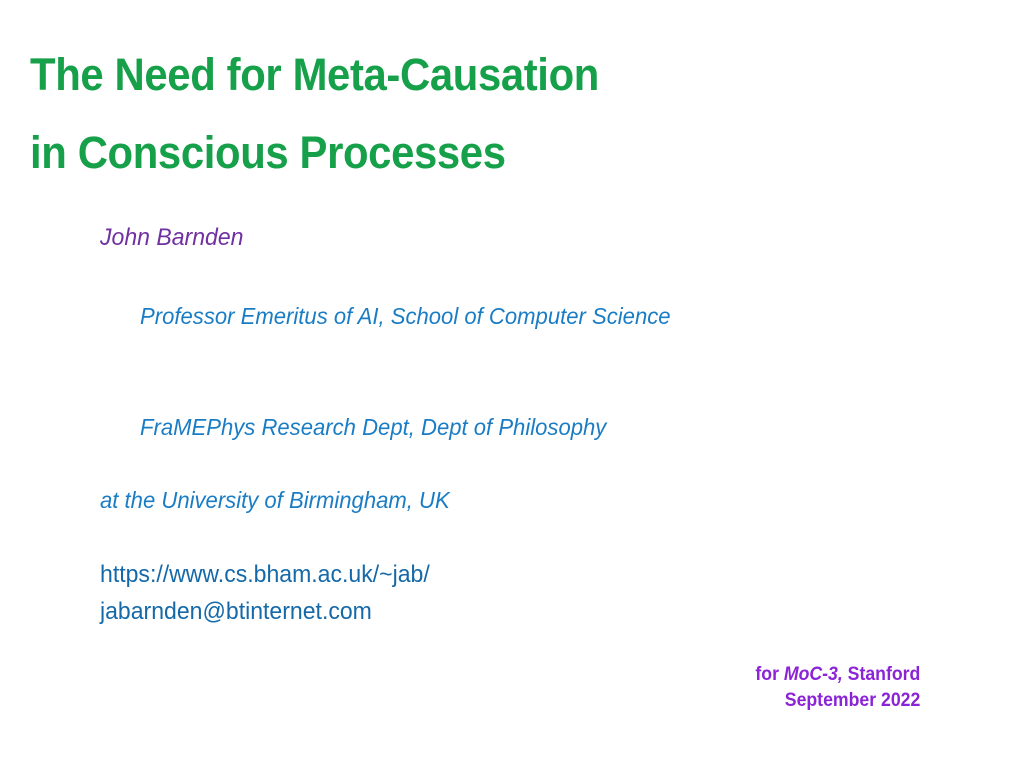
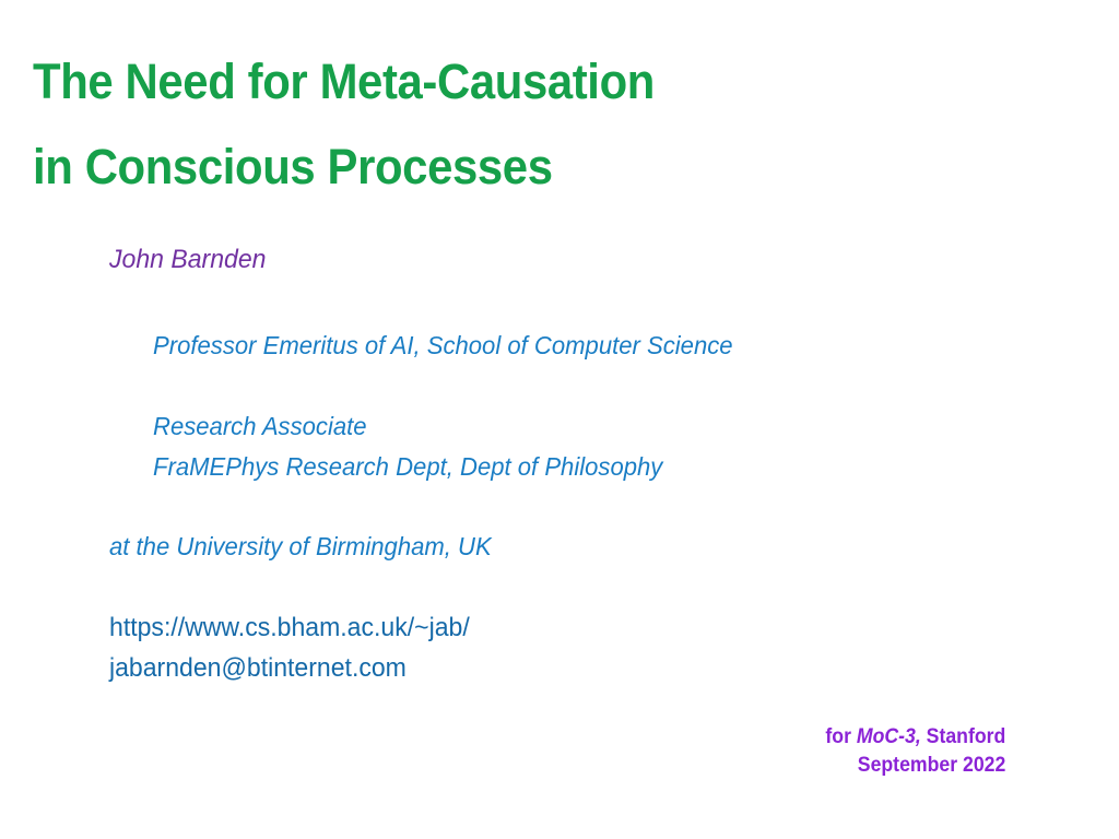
  The Need for Meta-Causation
  in Conscious Processes
  John Barnden
  Professor Emeritus of AI, School of Computer Science
+ Research Associate
  FraMEPhys Research Dept, Dept of Philosophy
  at the University of Birmingham, UK
  https://www.cs.bham.ac.uk/~jab/
  jabarnden@btinternet.com
  for MoC-3, Stanford
  September 2022
